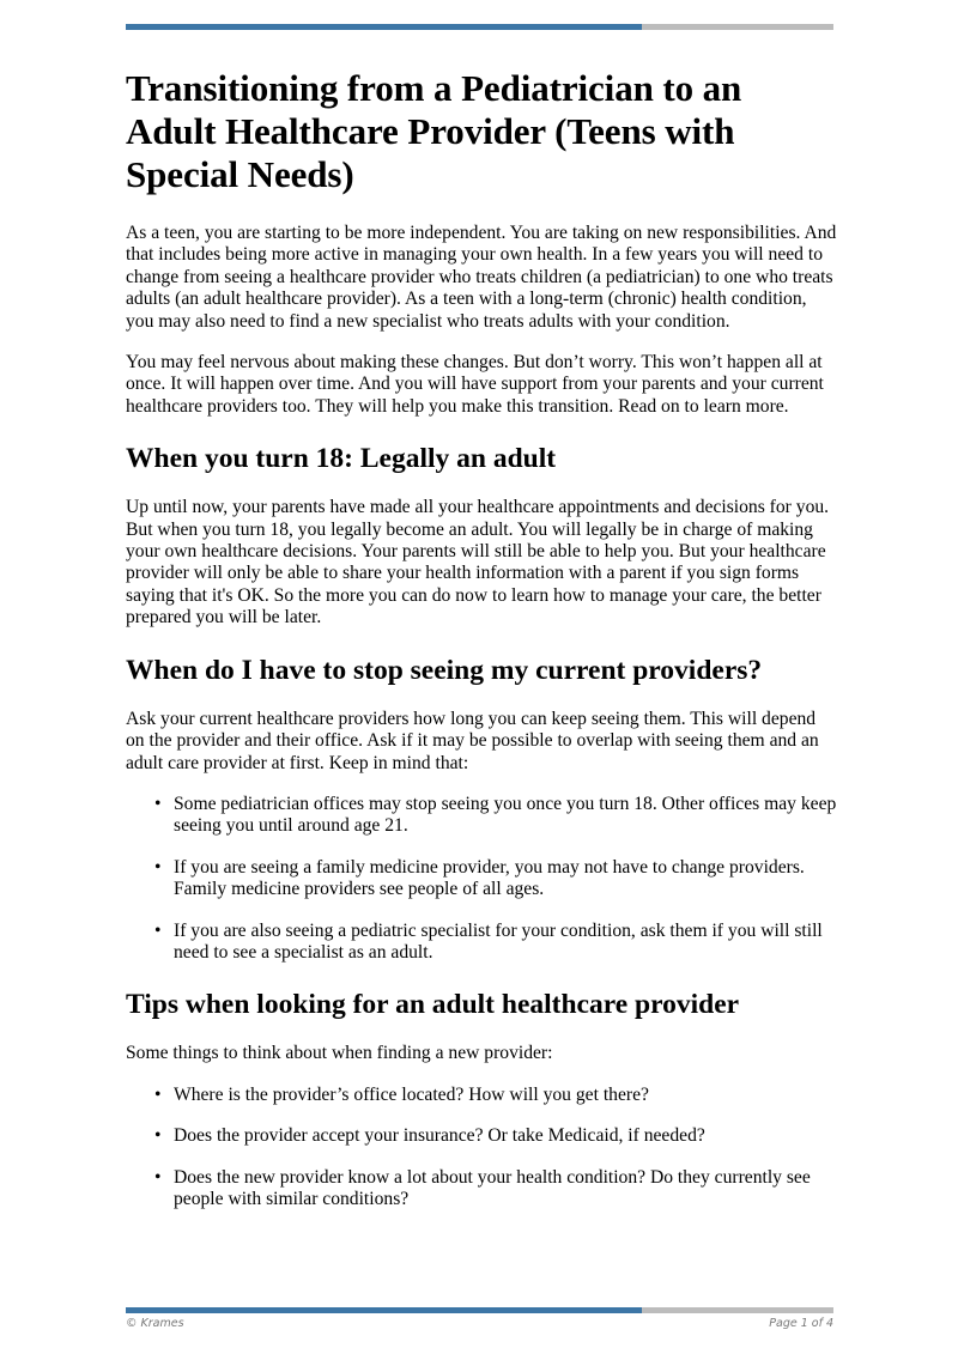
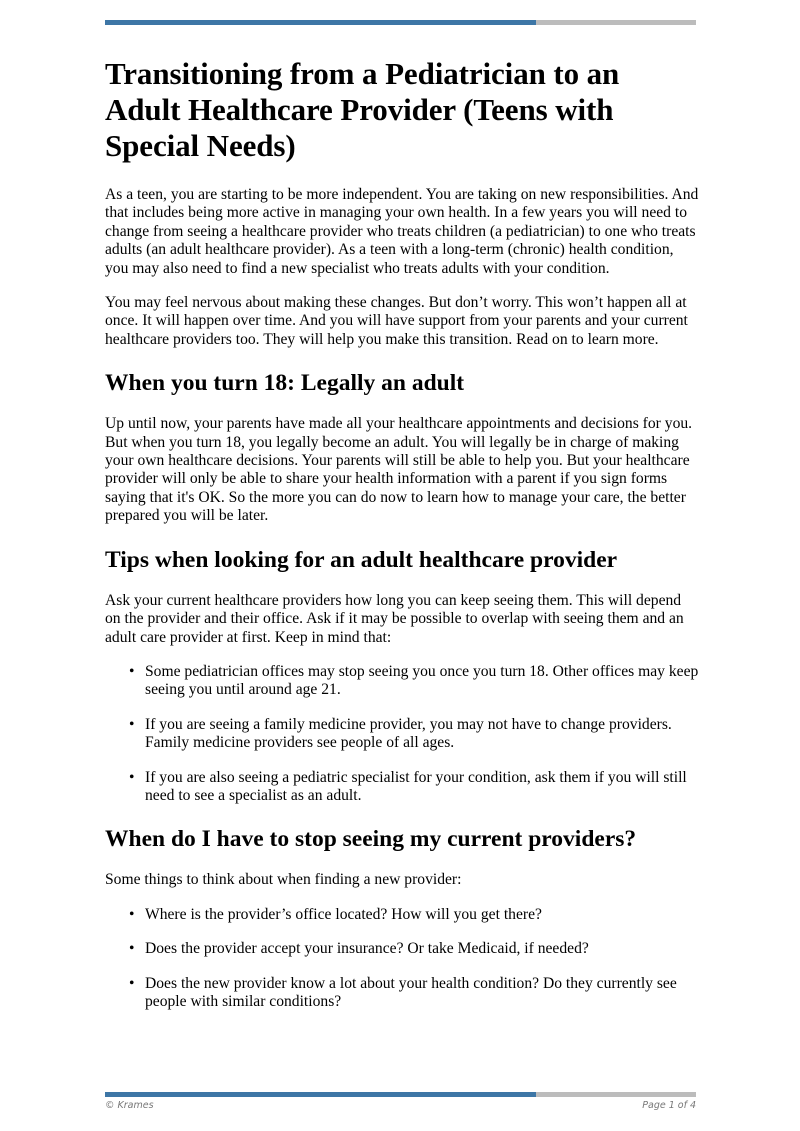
  Transitioning from a Pediatrician to an Adult Healthcare Provider (Teens with Special Needs)
  As a teen, you are starting to be more independent. You are taking on new responsibilities. And that includes being more active in managing your own health. In a few years you will need to change from seeing a healthcare provider who treats children (a pediatrician) to one who treats adults (an adult healthcare provider). As a teen with a long-term (chronic) health condition, you may also need to find a new specialist who treats adults with your condition.
  You may feel nervous about making these changes. But don’t worry. This won’t happen all at once. It will happen over time. And you will have support from your parents and your current healthcare providers too. They will help you make this transition. Read on to learn more.
  When you turn 18: Legally an adult
  Up until now, your parents have made all your healthcare appointments and decisions for you. But when you turn 18, you legally become an adult. You will legally be in charge of making your own healthcare decisions. Your parents will still be able to help you. But your healthcare provider will only be able to share your health information with a parent if you sign forms saying that it's OK. So the more you can do now to learn how to manage your care, the better prepared you will be later.
- When do I have to stop seeing my current providers?
+ Tips when looking for an adult healthcare provider
  Ask your current healthcare providers how long you can keep seeing them. This will depend on the provider and their office. Ask if it may be possible to overlap with seeing them and an adult care provider at first. Keep in mind that:
  Some pediatrician offices may stop seeing you once you turn 18. Other offices may keep seeing you until around age 21.
  If you are seeing a family medicine provider, you may not have to change providers. Family medicine providers see people of all ages.
  If you are also seeing a pediatric specialist for your condition, ask them if you will still need to see a specialist as an adult.
- Tips when looking for an adult healthcare provider
+ When do I have to stop seeing my current providers?
  Some things to think about when finding a new provider:
  Where is the provider’s office located? How will you get there?
  Does the provider accept your insurance? Or take Medicaid, if needed?
  Does the new provider know a lot about your health condition? Do they currently see people with similar conditions?
  © Krames
  Page 1 of 4
